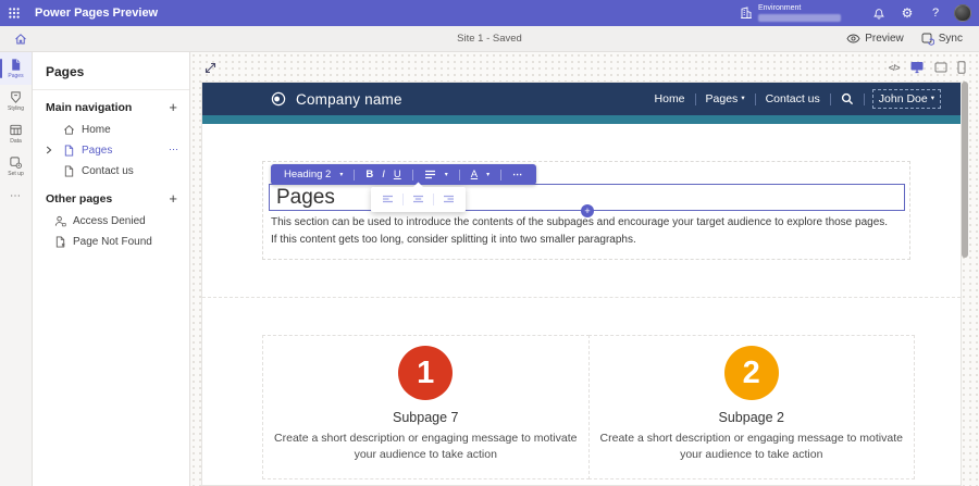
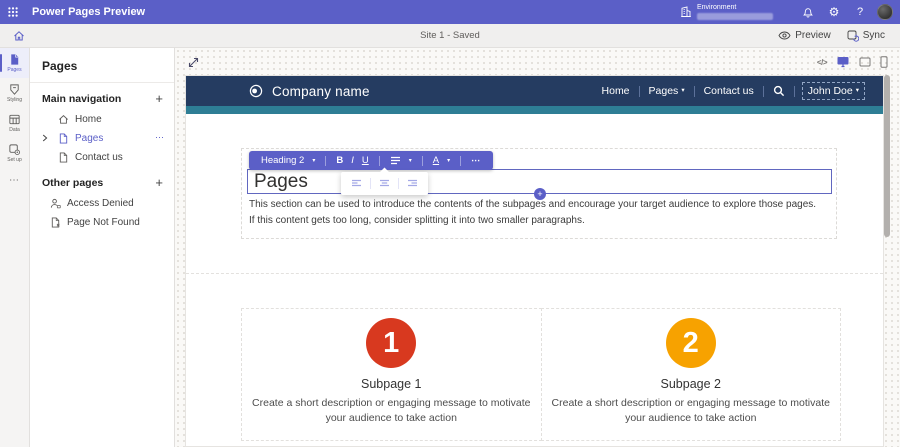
  Power Pages Preview
  ⚙
  ?
  Site 1 - Saved
  Preview
  Sync
  ⋯
  Pages
  Main navigation
  +
  Home
  Pages
  ⋯
  Contact us
  Other pages
  +
  Access Denied
  Page Not Found
  </>
  Company name
  Home
  Pages
  Contact us
  John Doe
  Heading 2
  B
  I
  U
  A
  ⋯
  Pages
  +
  This section can be used to introduce the contents of the subpages and encourage your target audience to explore those pages.
  If this content gets too long, consider splitting it into two smaller paragraphs.
  1
- Subpage 7
+ Subpage 1
  Create a short description or engaging message to motivate your audience to take action
  2
  Subpage 2
  Create a short description or engaging message to motivate your audience to take action
